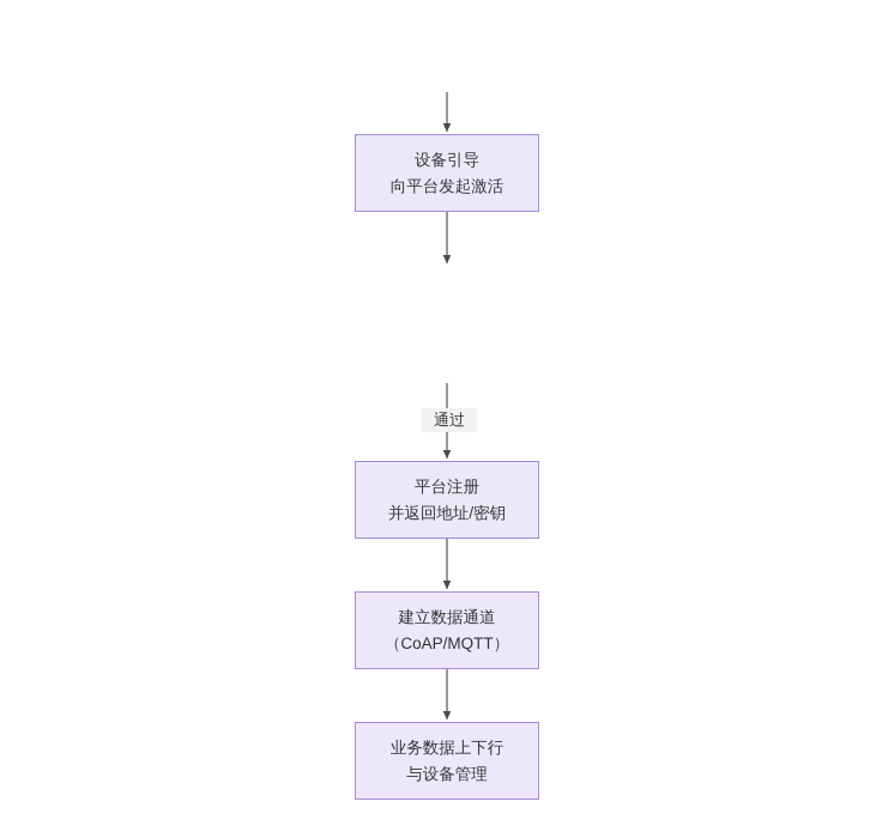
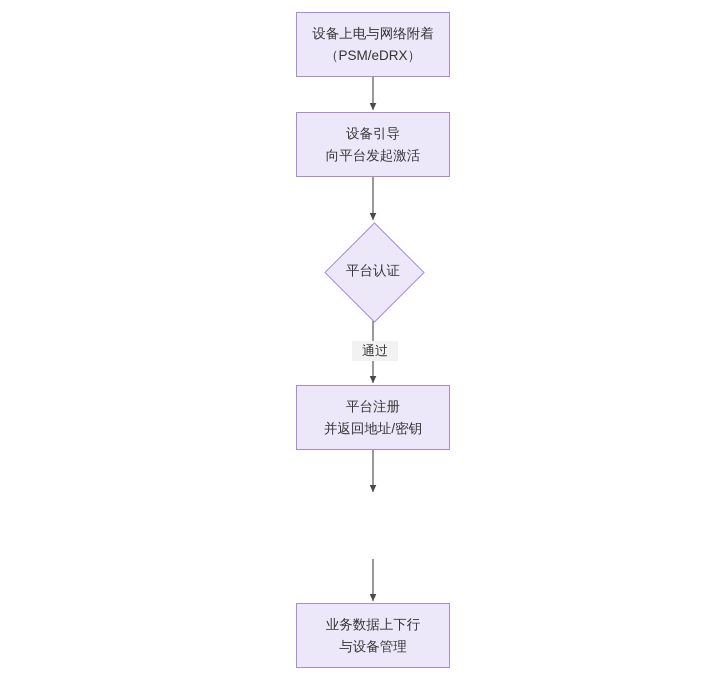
+ 设备上电与网络附着
+ （PSM/eDRX）
  设备引导
  向平台发起激活
+ 平台认证
  通过
  平台注册
  并返回地址/密钥
- 建立数据通道
- （CoAP/MQTT）
  业务数据上下行
  与设备管理
